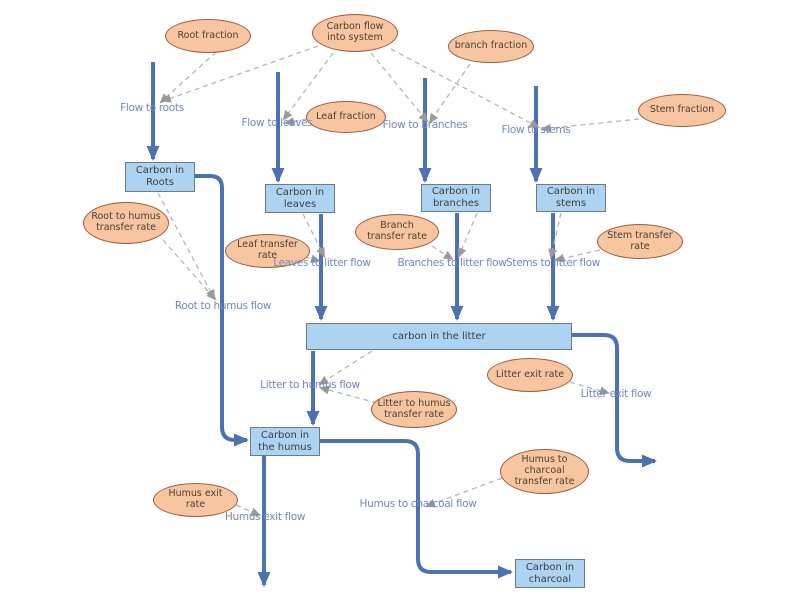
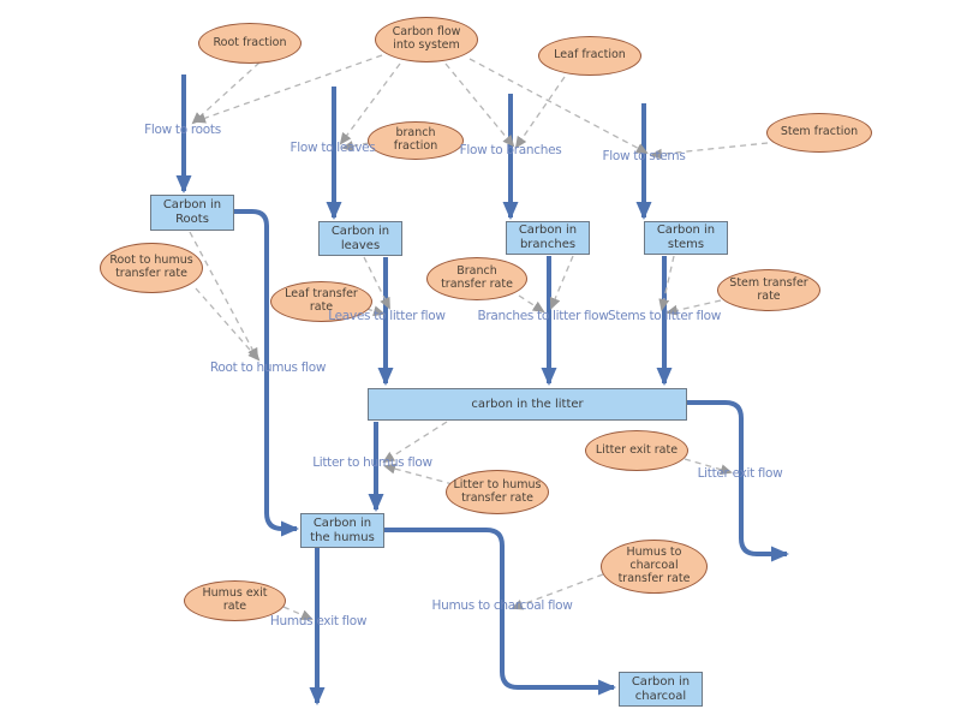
  Root fraction
  Carbon flow into system
- branch fraction
+ Leaf fraction
  Stem fraction
- Leaf fraction
+ branch fraction
  Root to humus transfer rate
  Leaf transfer rate
  Branch transfer rate
  Stem transfer rate
  Litter to humus transfer rate
  Litter exit rate
  Humus exit rate
  Humus to charcoal transfer rate
  Carbon in Roots
  Carbon in leaves
  Carbon in branches
  Carbon in stems
  carbon in the litter
  Carbon in the humus
  Carbon in charcoal
  Flow to roots
  Flow to leaves
  Flow to branches
  Flow to stems
  Leaves to litter flow
  Branches to litter flow
  Stems to litter flow
  Root to humus flow
  Litter to humus flow
  Litter exit flow
  Humus exit flow
  Humus to charcoal flow
